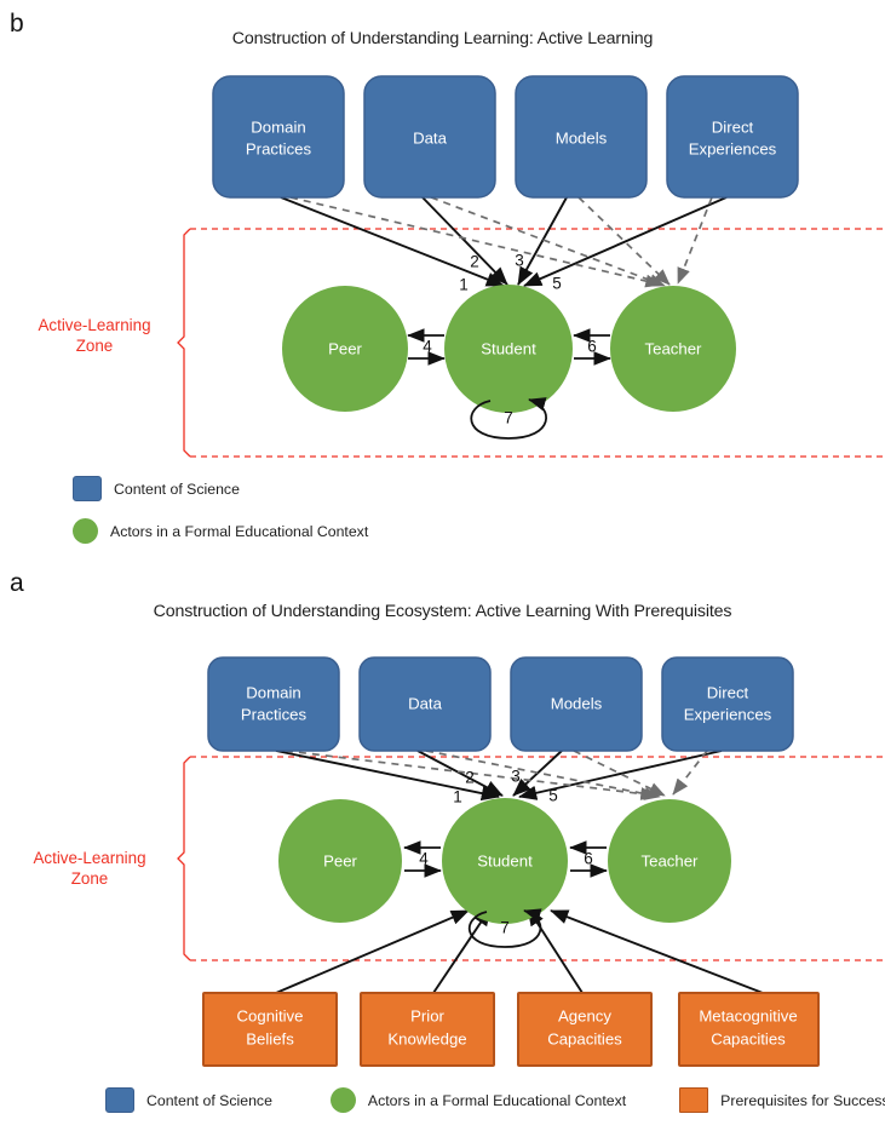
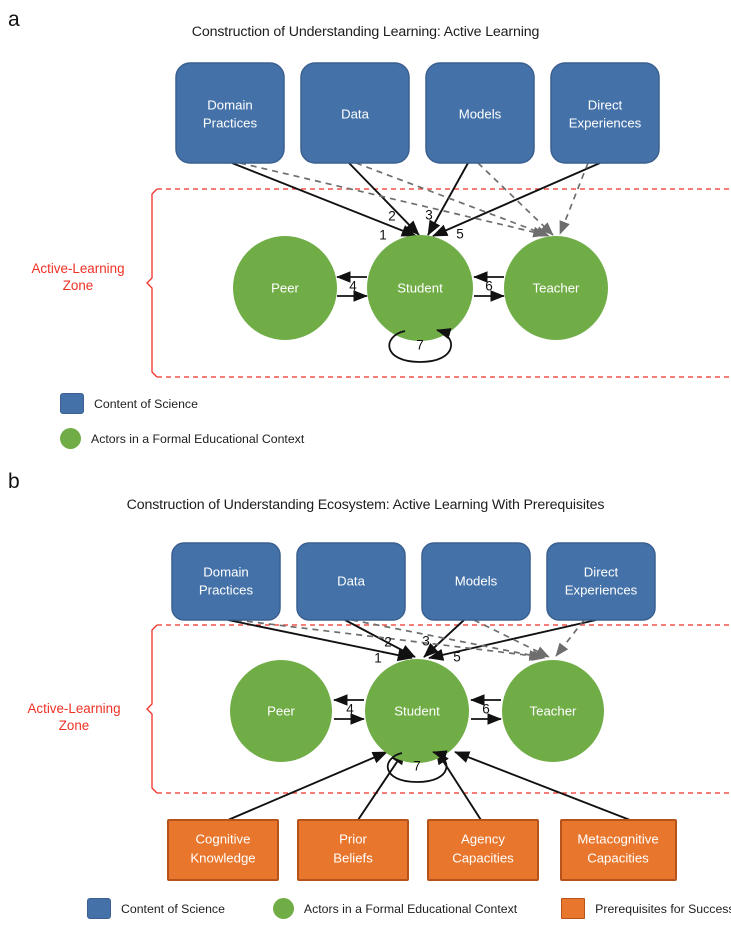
- b
+ a
  Construction of Understanding Learning: Active Learning
  Domain
  Practices
  Data
  Models
  Direct
  Experiences
  Peer
  Student
  Teacher
  1
  2
  3
  4
  5
  6
  7
  Active-Learning
  Zone
  Content of Science
  Actors in a Formal Educational Context
- a
+ b
  Construction of Understanding Ecosystem: Active Learning With Prerequisites
  Domain
  Practices
  Data
  Models
  Direct
  Experiences
  Peer
  Student
  Teacher
  Cognitive
- Beliefs
+ Knowledge
  Prior
- Knowledge
+ Beliefs
  Agency
  Capacities
  Metacognitive
  Capacities
  1
  2
  3
  4
  5
  6
  7
  Active-Learning
  Zone
  Content of Science
  Actors in a Formal Educational Context
  Prerequisites for Succes
